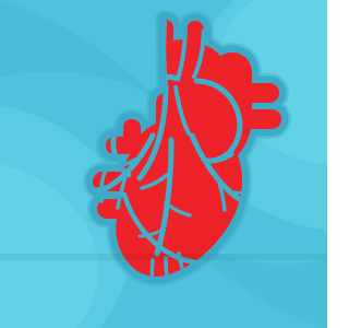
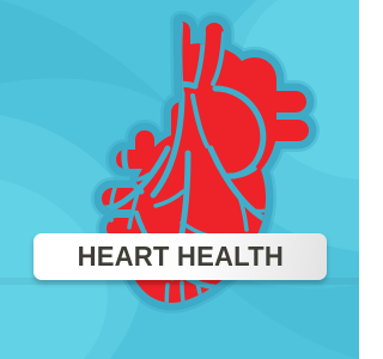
+ HEART HEALTH
